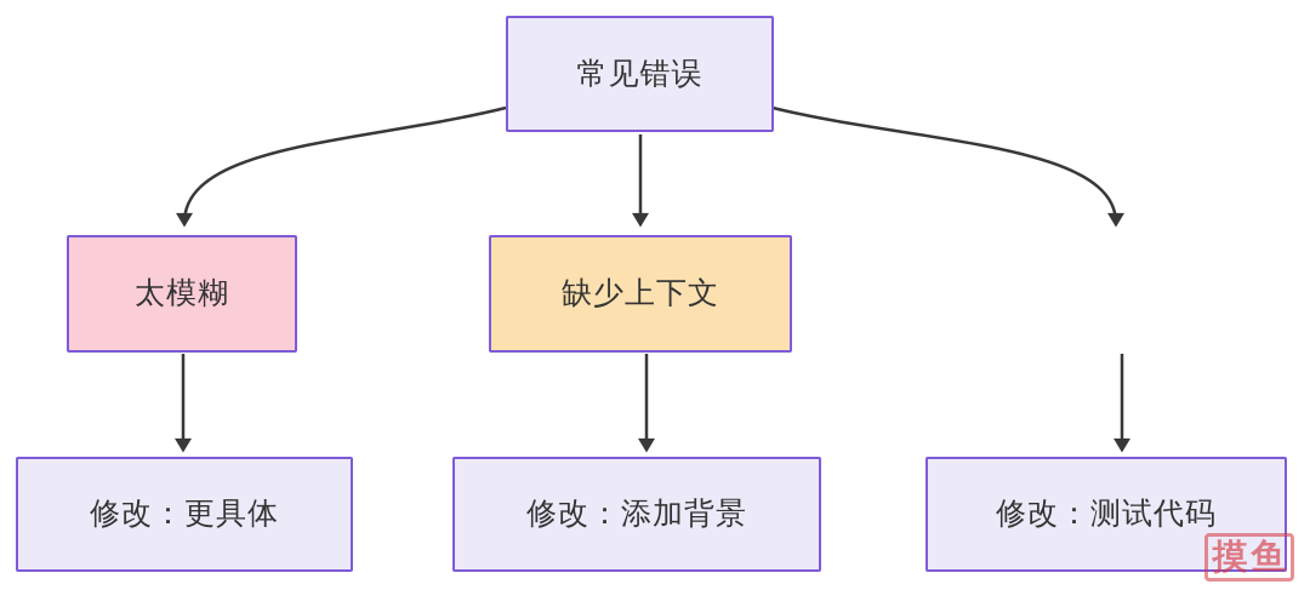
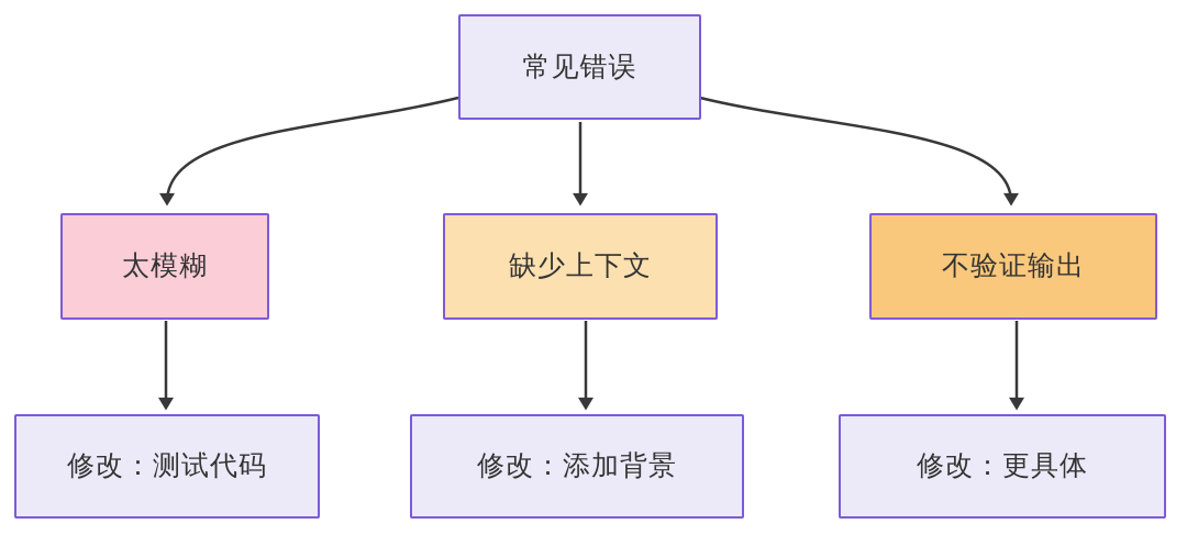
  常见错误
  太模糊
  缺少上下文
+ 不验证输出
- 修改：更具体
+ 修改：测试代码
  修改：添加背景
- 修改：测试代码
+ 修改：更具体
- 摸鱼
